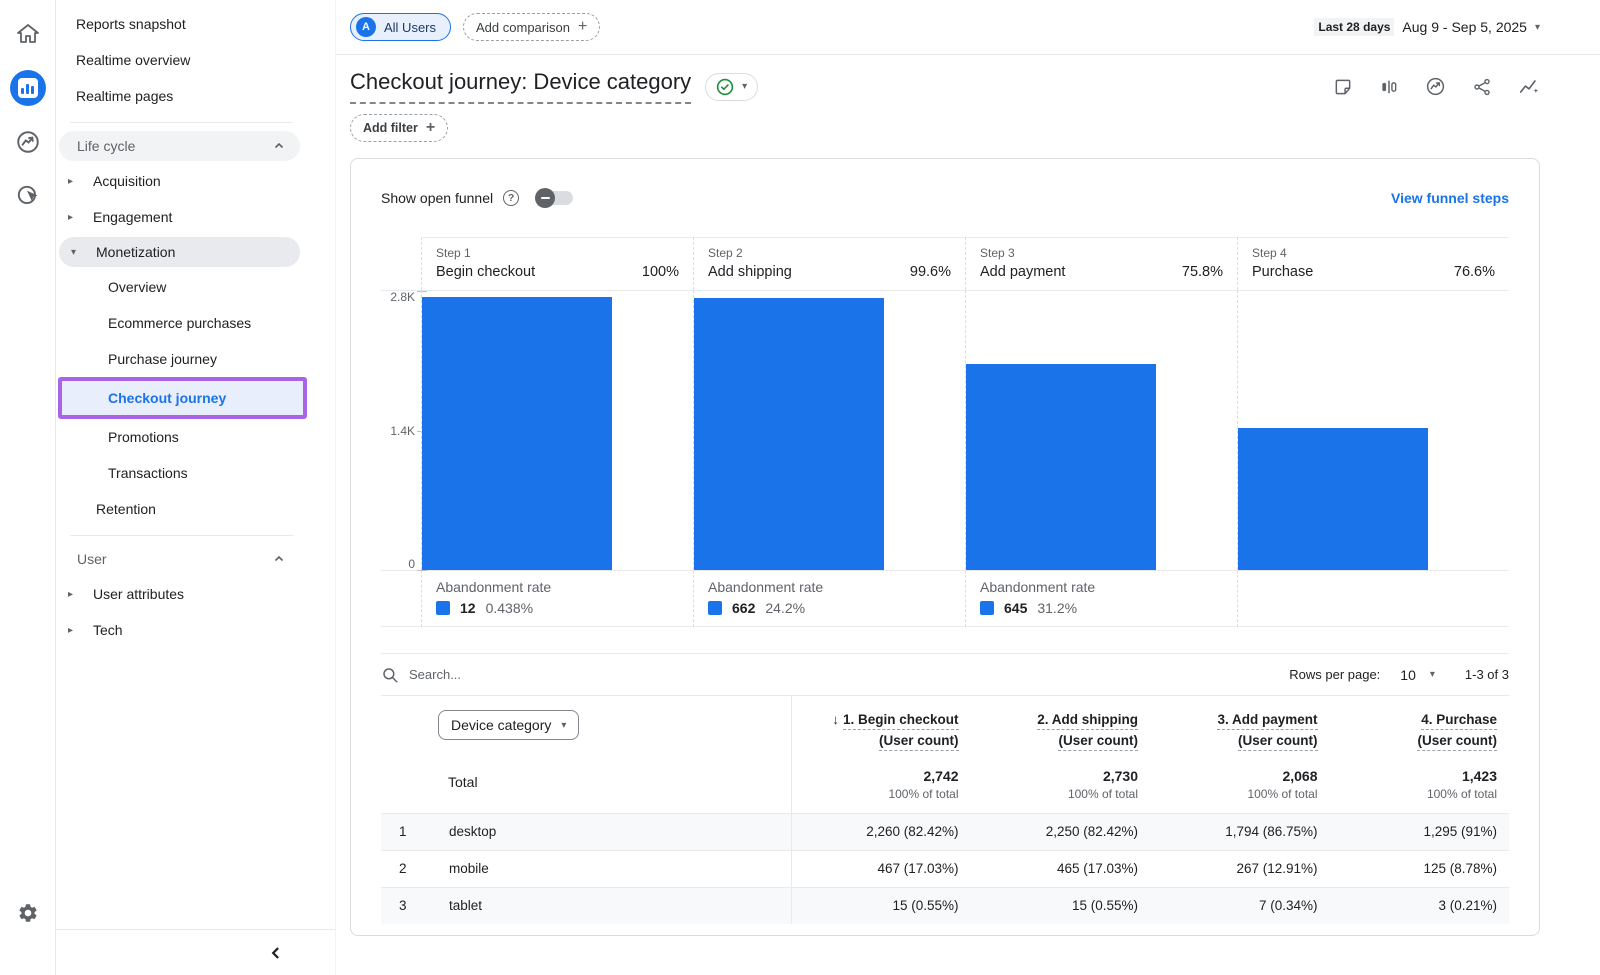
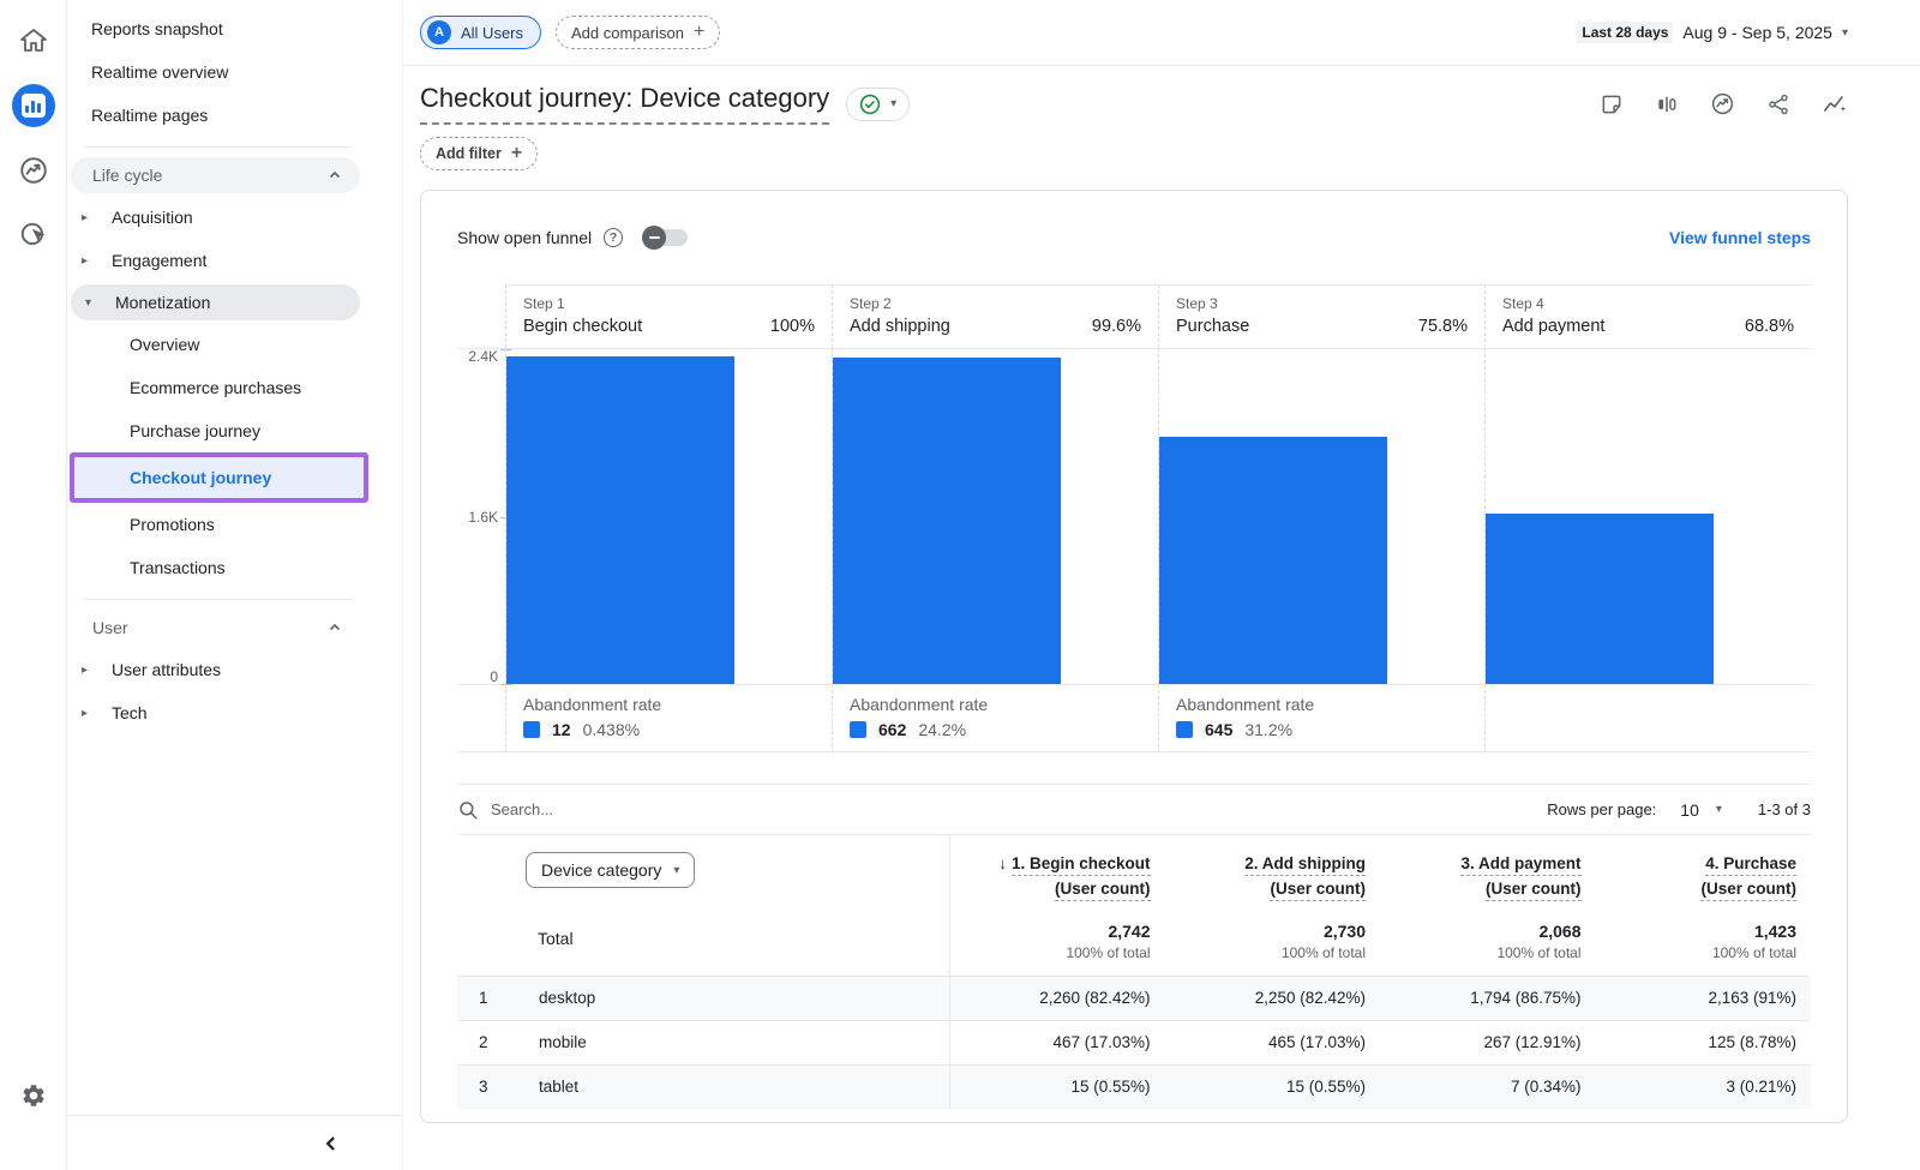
  Reports snapshot
  Realtime overview
  Realtime pages
  Life cycle
  ▸
  Acquisition
  ▸
  Engagement
  ▾
  Monetization
  Overview
  Ecommerce purchases
  Purchase journey
  Checkout journey
  Promotions
  Transactions
- Retention
  User
  ▸
  User attributes
  ▸
  Tech
  A
  All Users
  Add comparison
  +
  Last 28 days
  Aug 9 - Sep 5, 2025
  ▾
  Checkout journey: Device category
  ▾
  Add filter
  +
  Show open funnel
  ?
  View funnel steps
  Step 1
  Begin checkout
  100%
  Step 2
  Add shipping
  99.6%
  Step 3
- Add payment
+ Purchase
  75.8%
  Step 4
- Purchase
+ Add payment
- 76.6%
+ 68.8%
- 2.8K
+ 2.4K
- 1.4K
+ 1.6K
  0
  Abandonment rate
  12
  0.438%
  Abandonment rate
  662
  24.2%
  Abandonment rate
  645
  31.2%
  Search...
  Rows per page:
  10
  ▾
  1-3 of 3
  Device category
  ▾
  ↓ 1. Begin checkout
  (User count)
  2. Add shipping
  (User count)
  3. Add payment
  (User count)
  4. Purchase
  (User count)
  Total
  2,742
  100% of total
  2,730
  100% of total
  2,068
  100% of total
  1,423
  100% of total
  1
  desktop
  2,260 (82.42%)
  2,250 (82.42%)
  1,794 (86.75%)
- 1,295 (91%)
+ 2,163 (91%)
  2
  mobile
  467 (17.03%)
  465 (17.03%)
  267 (12.91%)
  125 (8.78%)
  3
  tablet
  15 (0.55%)
  15 (0.55%)
  7 (0.34%)
  3 (0.21%)
